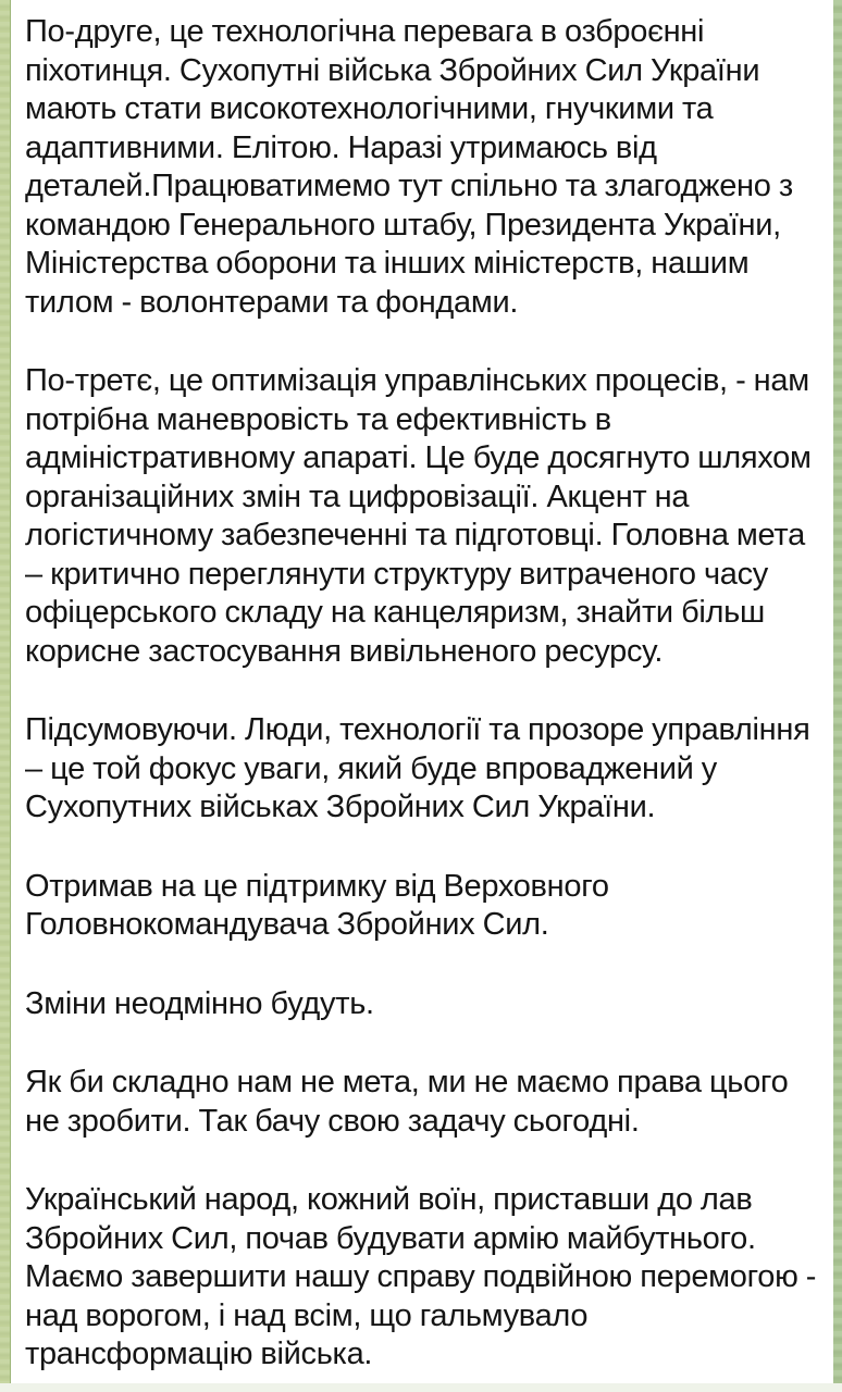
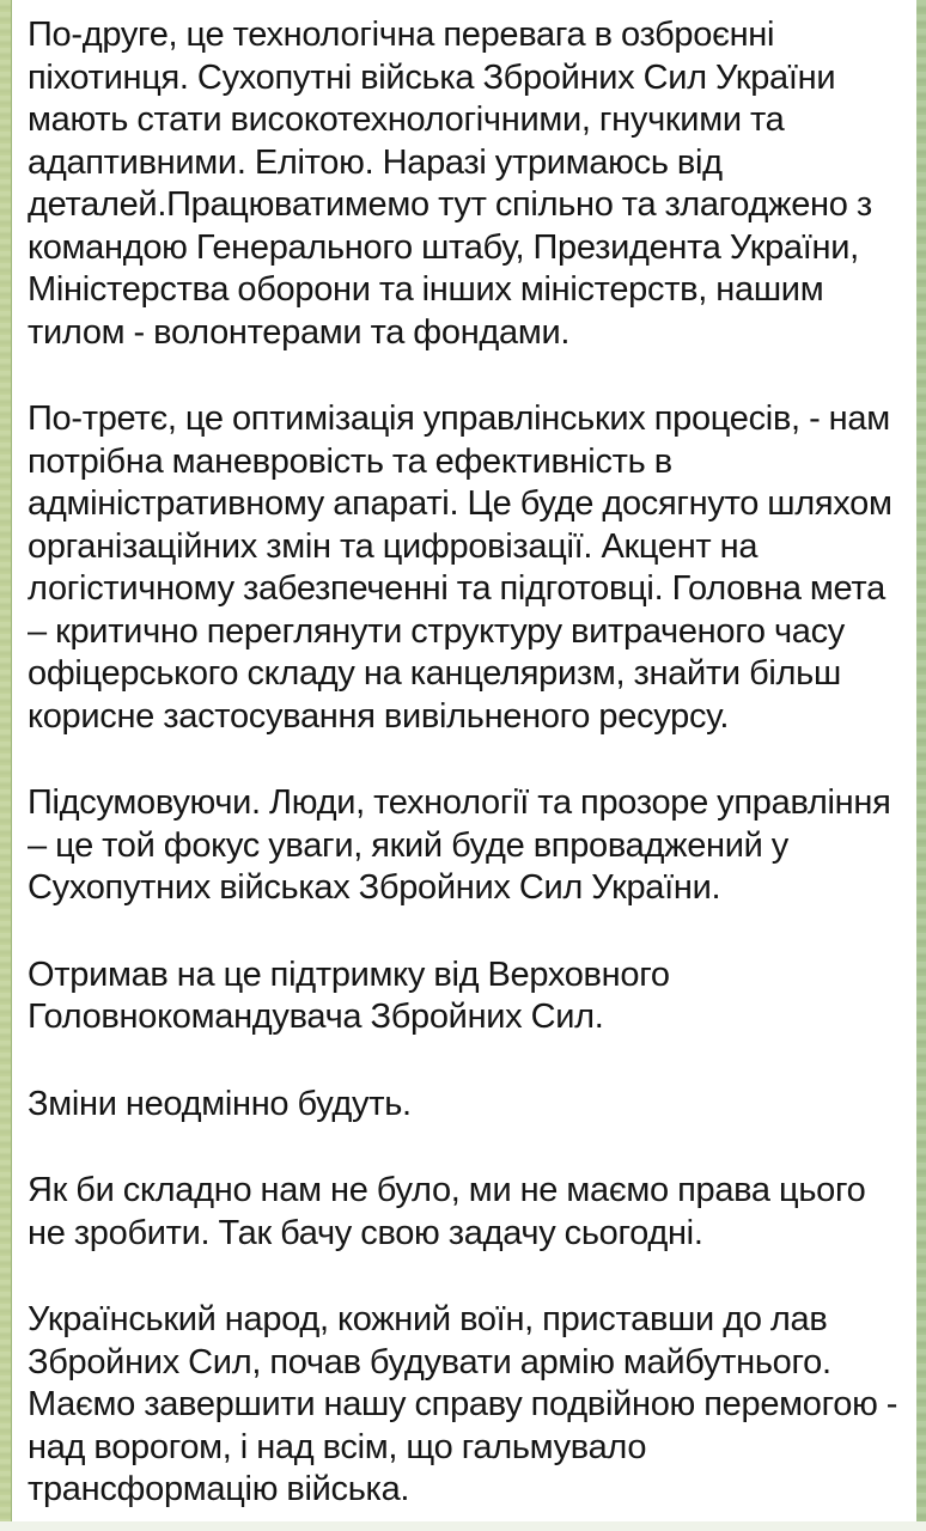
  По-друге, це технологічна перевага в озброєнні піхотинця. Сухопутні війська Збройних Сил України мають стати високотехнологічними, гнучкими та адаптивними. Елітою. Наразі утримаюсь від деталей.Працюватимемо тут спільно та злагоджено з командою Генерального штабу, Президента України, Міністерства оборони та інших міністерств, нашим тилом - волонтерами та фондами.
  По-третє, це оптимізація управлінських процесів, - нам потрібна маневровість та ефективність в адміністративному апараті. Це буде досягнуто шляхом організаційних змін та цифровізації. Акцент на логістичному забезпеченні та підготовці. Головна мета – критично переглянути структуру витраченого часу офіцерського складу на канцеляризм, знайти більш корисне застосування вивільненого ресурсу.
  Підсумовуючи. Люди, технології та прозоре управління – це той фокус уваги, який буде впроваджений у Сухопутних військах Збройних Сил України.
  Отримав на це підтримку від Верховного Головнокомандувача Збройних Сил.
  Зміни неодмінно будуть.
- Як би складно нам не мета, ми не маємо права цього не зробити. Так бачу свою задачу сьогодні.
+ Як би складно нам не було, ми не маємо права цього не зробити. Так бачу свою задачу сьогодні.
  Український народ, кожний воїн, приставши до лав Збройних Сил, почав будувати армію майбутнього. Маємо завершити нашу справу подвійною перемогою - над ворогом, і над всім, що гальмувало трансформацію війська.
